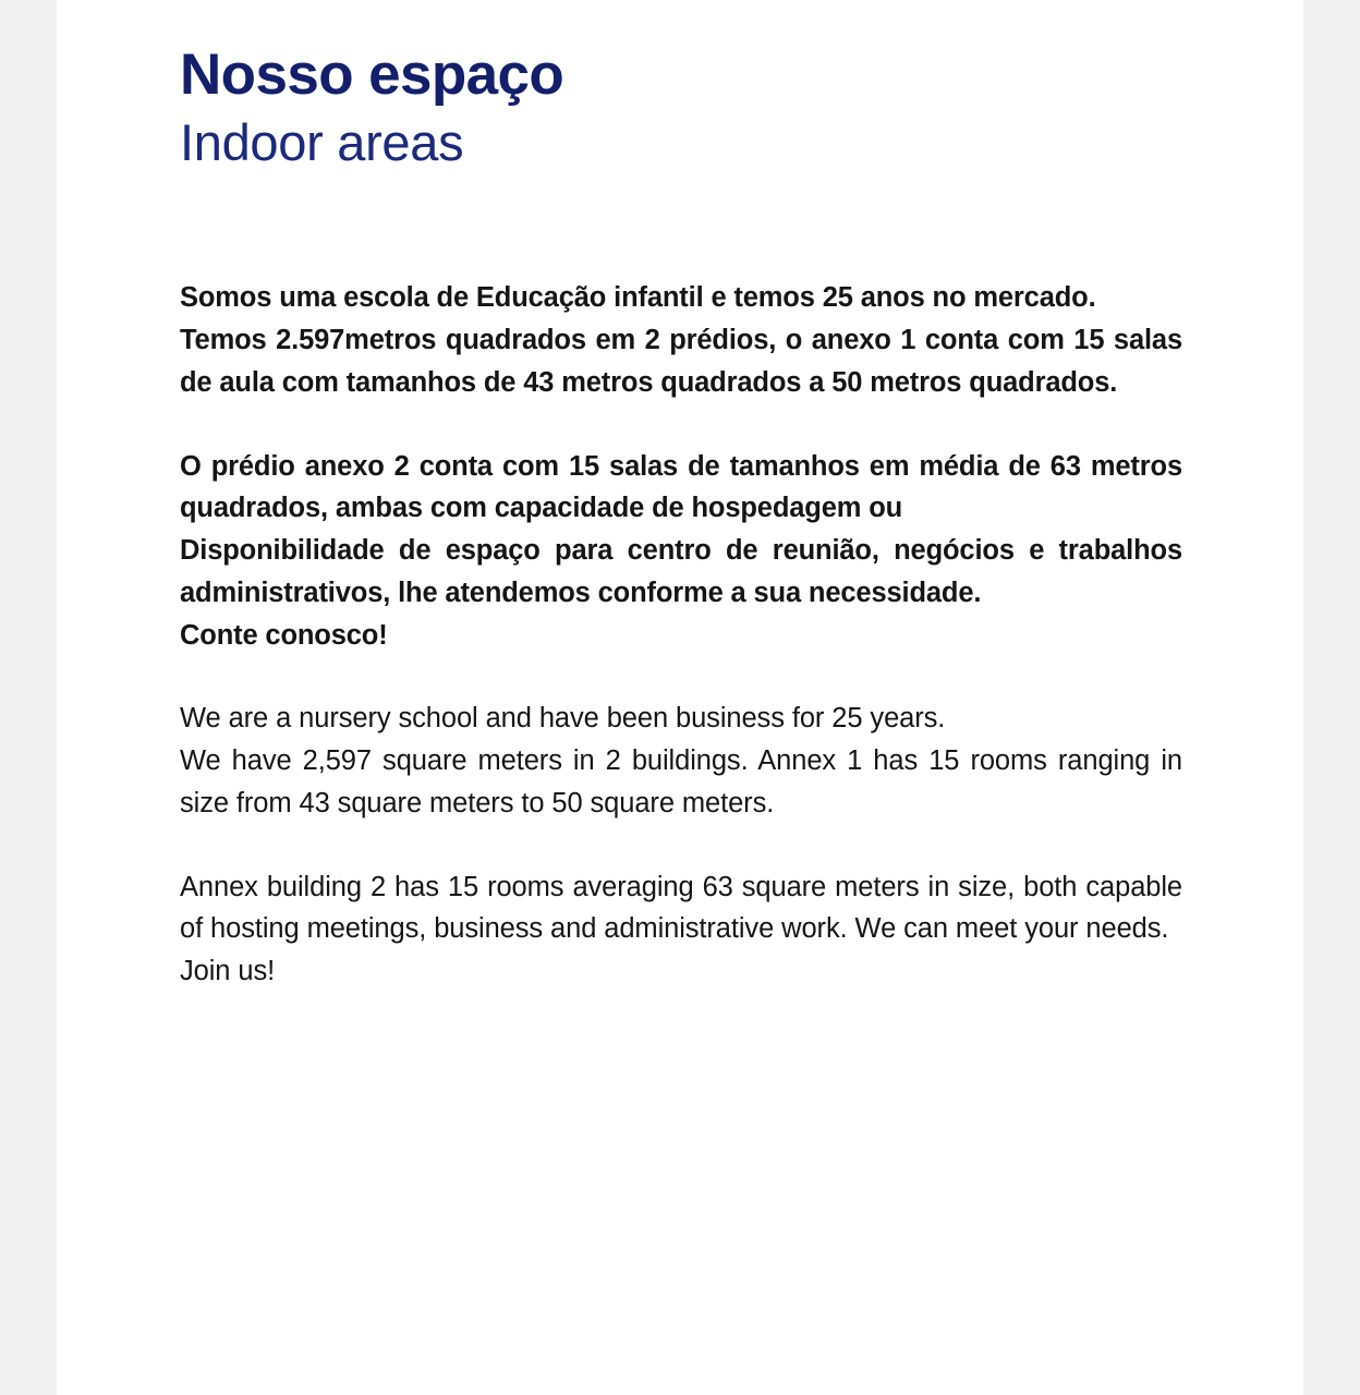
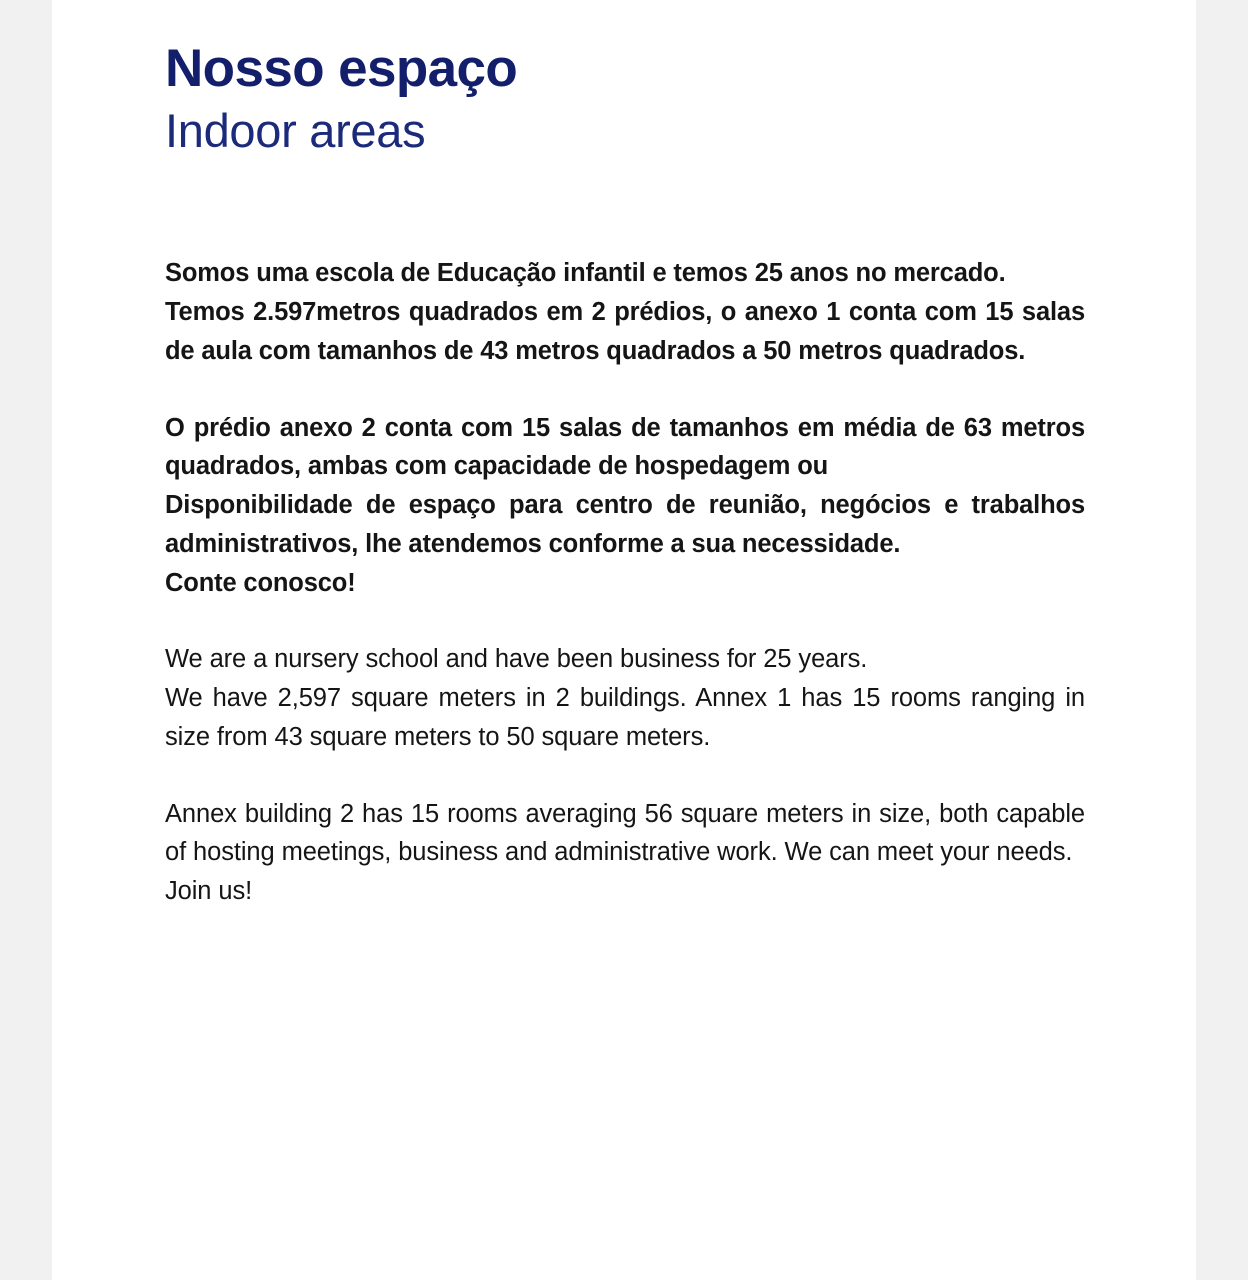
  Nosso espaço
  Indoor areas
  Somos uma escola de Educação infantil e temos 25 anos no mercado.
  Temos 2.597metros quadrados em 2 prédios, o anexo 1 conta com 15 salas de aula com tamanhos de 43 metros quadrados a 50 metros quadrados.
  O prédio anexo 2 conta com 15 salas de tamanhos em média de 63 metros quadrados, ambas com capacidade de hospedagem ou
  Disponibilidade de espaço para centro de reunião, negócios e trabalhos administrativos, lhe atendemos conforme a sua necessidade.
  Conte conosco!
  We are a nursery school and have been business for 25 years.
  We have 2,597 square meters in 2 buildings. Annex 1 has 15 rooms ranging in size from 43 square meters to 50 square meters.
- Annex building 2 has 15 rooms averaging 63 square meters in size, both capable of hosting meetings, business and administrative work. We can meet your needs.
+ Annex building 2 has 15 rooms averaging 56 square meters in size, both capable of hosting meetings, business and administrative work. We can meet your needs.
  Join us!
